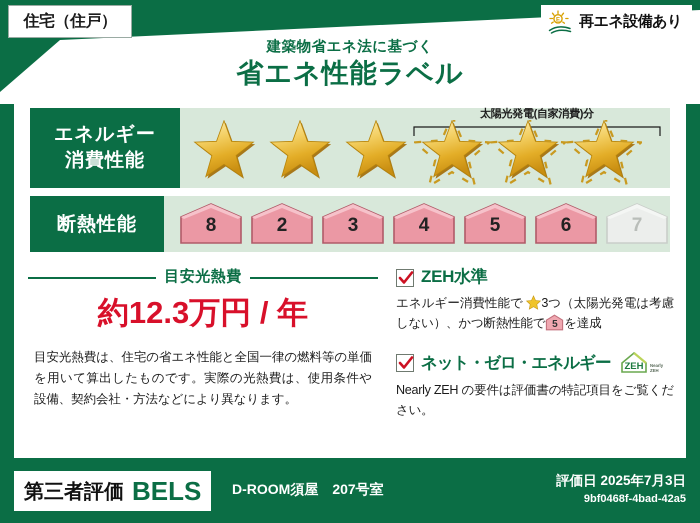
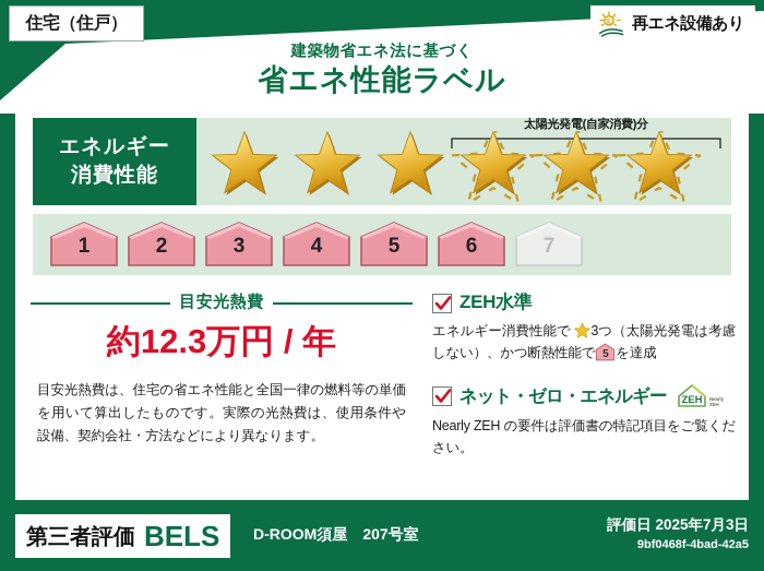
  住宅（住戸）
  再エネ設備あり
  建築物省エネ法に基づく
  省エネ性能ラベル
  エネルギー
  消費性能
  太陽光発電(自家消費)分
- 断熱性能
- 8
+ 1
  2
  3
  4
  5
  6
  7
  目安光熱費
  約12.3万円 / 年
  目安光熱費は、住宅の省エネ性能と全国一律の燃料等の単価を用いて算出したものです。実際の光熱費は、使用条件や設備、契約会社・方法などにより異なります。
  ZEH水準
  エネルギー消費性能で 3つ（太陽光発電は考慮しない）、かつ断熱性能で
  5
  を達成
  ネット・ゼロ・エネルギー
  ZEH
  Nearly ZEH の要件は評価書の特記項目をご覧ください。
  第三者評価
  BELS
  D-ROOM須屋 207号室
  評価日 2025年7月3日
  9bf0468f-4bad-42a5
